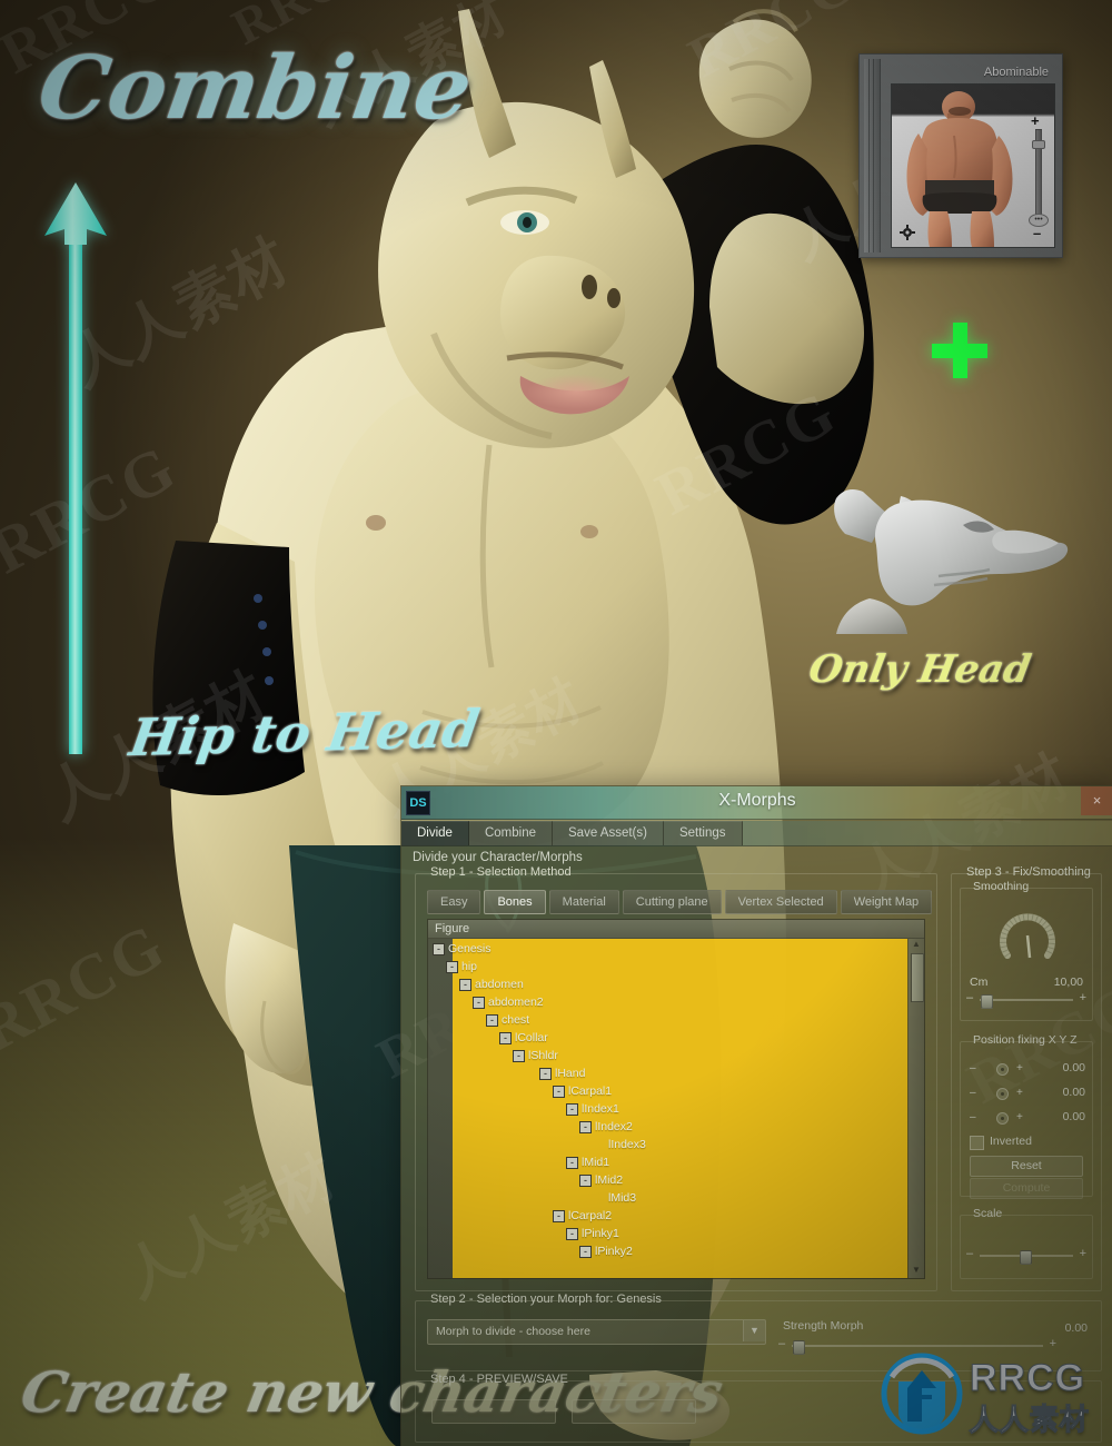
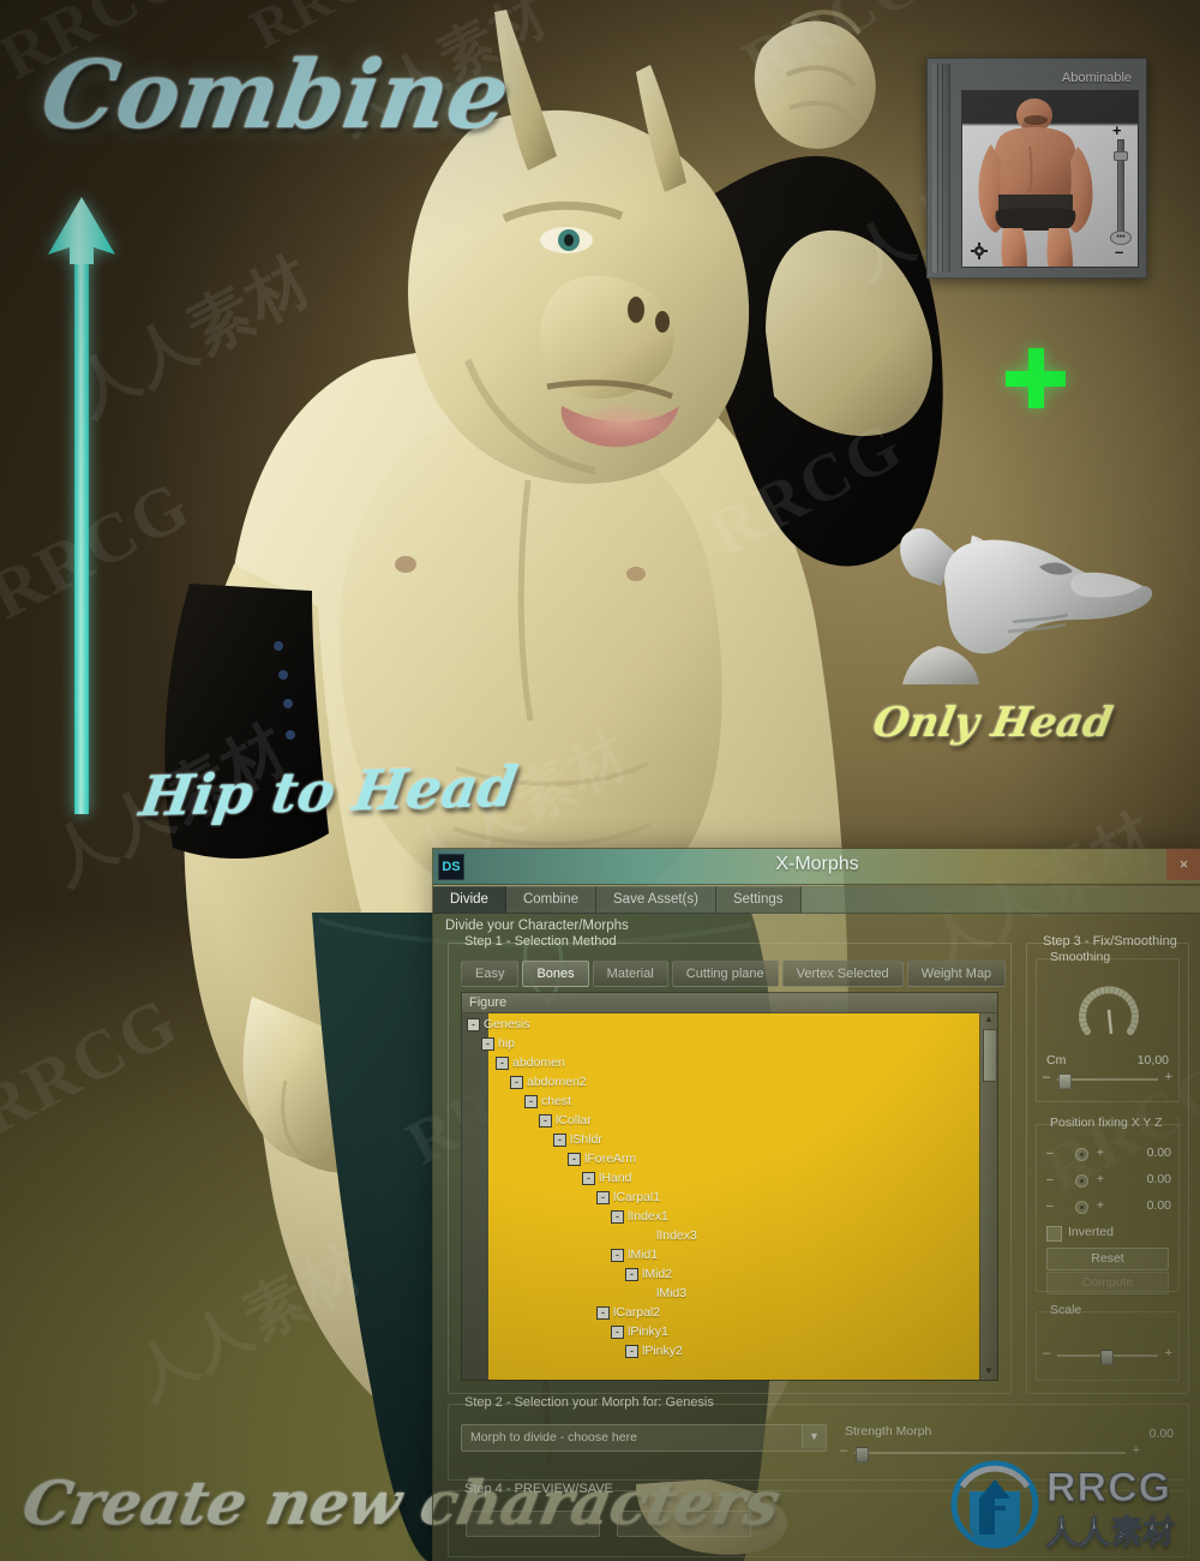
  - Genesis
  - hip
  - abdomen
  - abdomen2
  - chest
  - lCollar
  - lShldr
+ - lForeArm
  - lHand
  - lCarpal1
  - lIndex1
- - lIndex2
  lIndex3
  - lMid1
  - lMid2
  lMid3
  - lCarpal2
  - lPinky1
  - lPinky2
